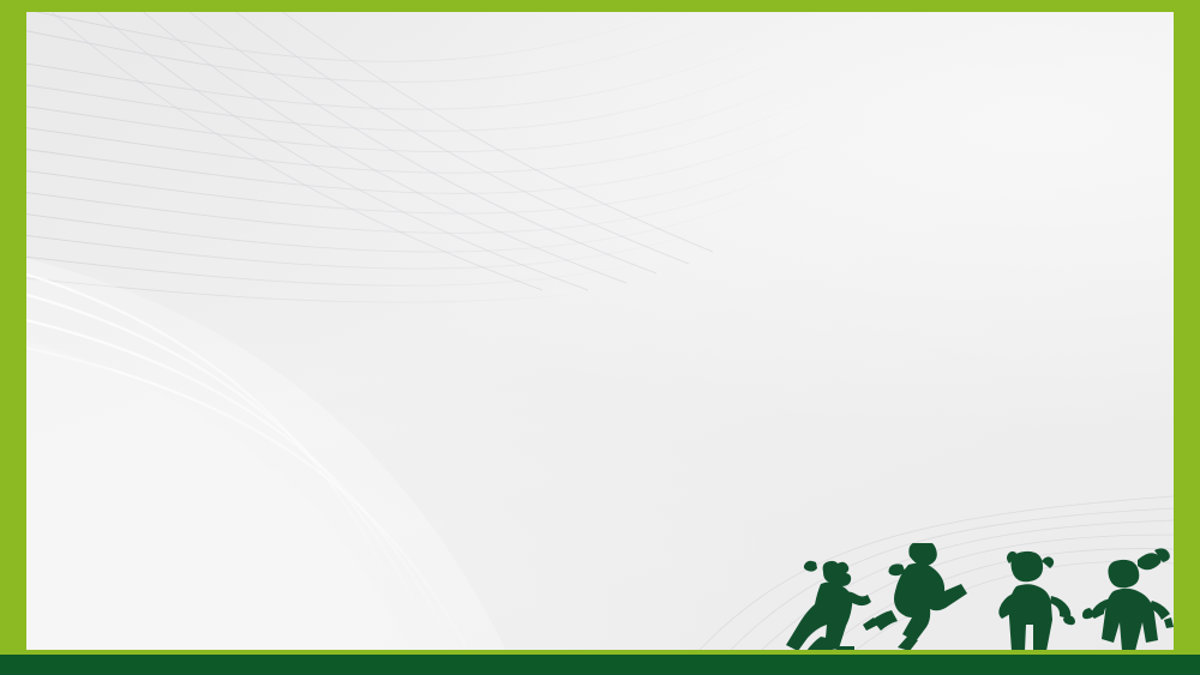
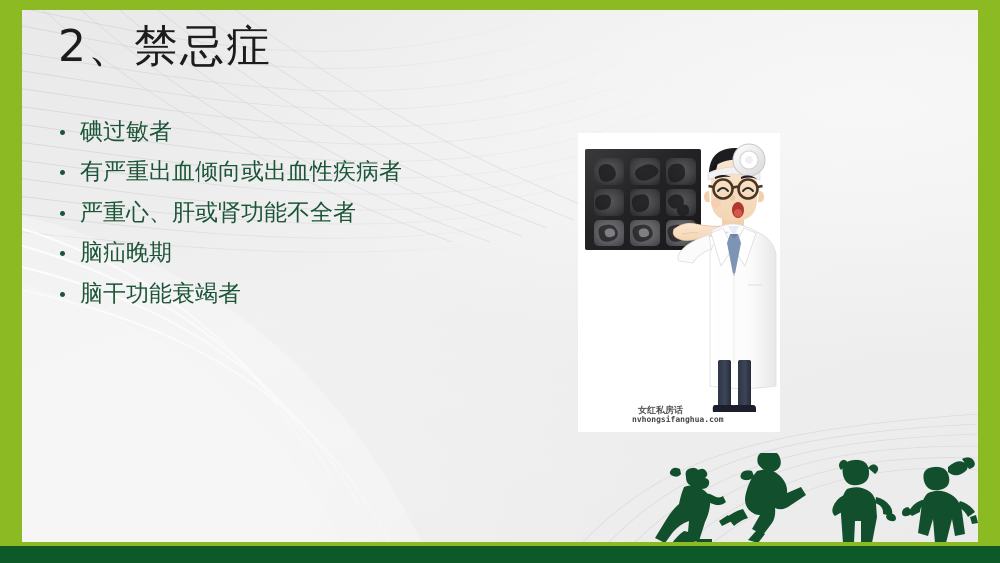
+ 2、禁忌症
+ 碘过敏者
+ 有严重出血倾向或出血性疾病者
+ 严重心、肝或肾功能不全者
+ 脑疝晚期
+ 脑干功能衰竭者
+ 女红私房话
+ nvhongsifanghua.com
